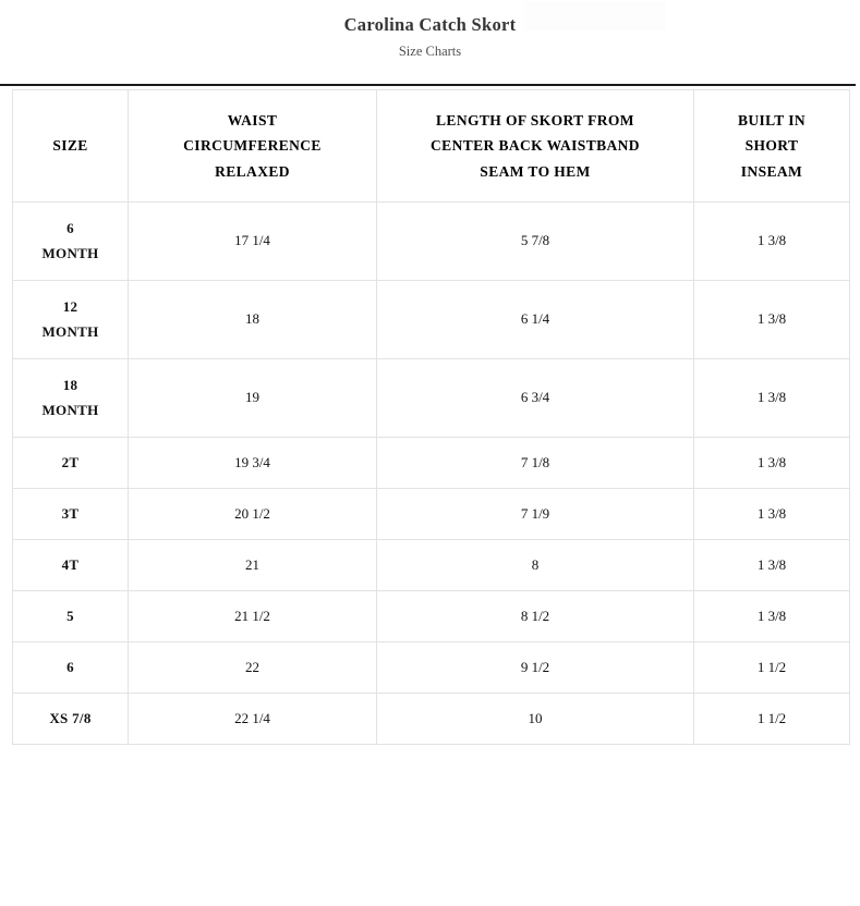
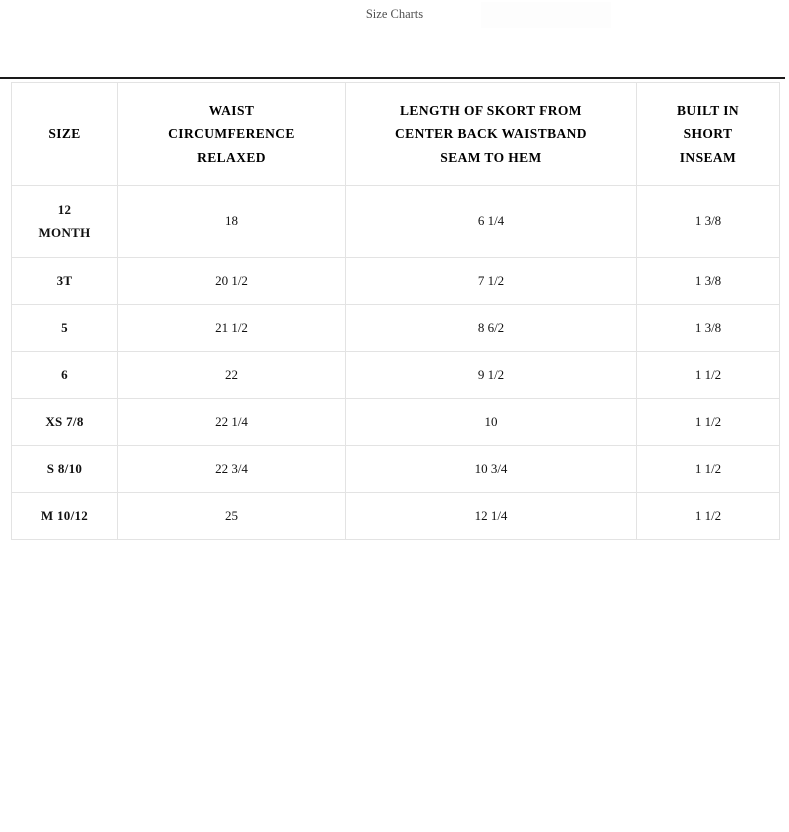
- Carolina Catch Skort
  Size Charts
  SIZE	WAIST CIRCUMFERENCE RELAXED	LENGTH OF SKORT FROM CENTER BACK WAISTBAND SEAM TO HEM	BUILT IN SHORT INSEAM
- 6MONTH	17 1/4	5 7/8	1 3/8
  12MONTH	18	6 1/4	1 3/8
- 18MONTH	19	6 3/4	1 3/8
- 2T	19 3/4	7 1/8	1 3/8
- 3T	20 1/2	7 1/9	1 3/8
+ 3T	20 1/2	7 1/2	1 3/8
- 4T	21	8	1 3/8
- 5	21 1/2	8 1/2	1 3/8
+ 5	21 1/2	8 6/2	1 3/8
  6	22	9 1/2	1 1/2
  XS 7/8	22 1/4	10	1 1/2
+ S 8/10	22 3/4	10 3/4	1 1/2
+ M 10/12	25	12 1/4	1 1/2
